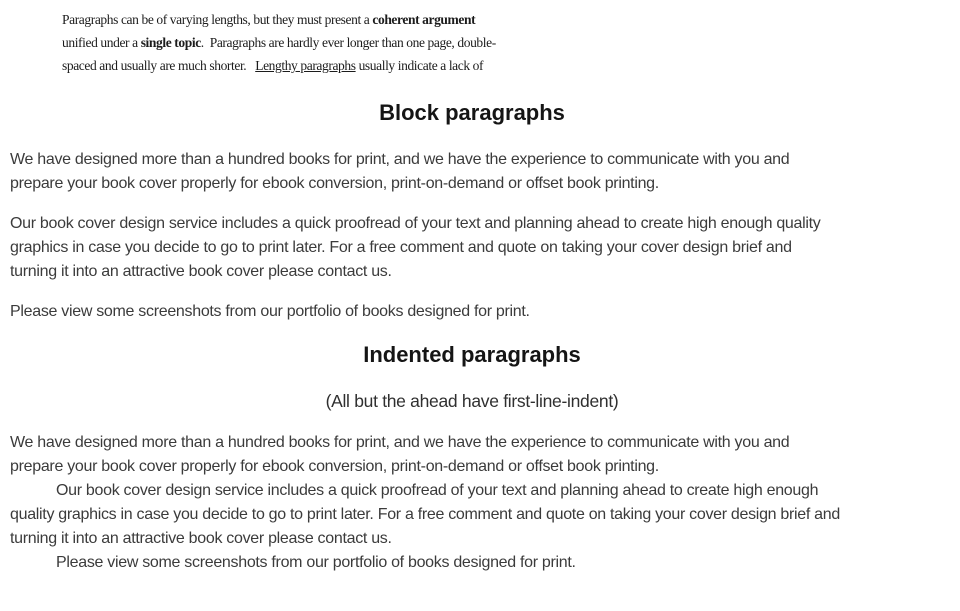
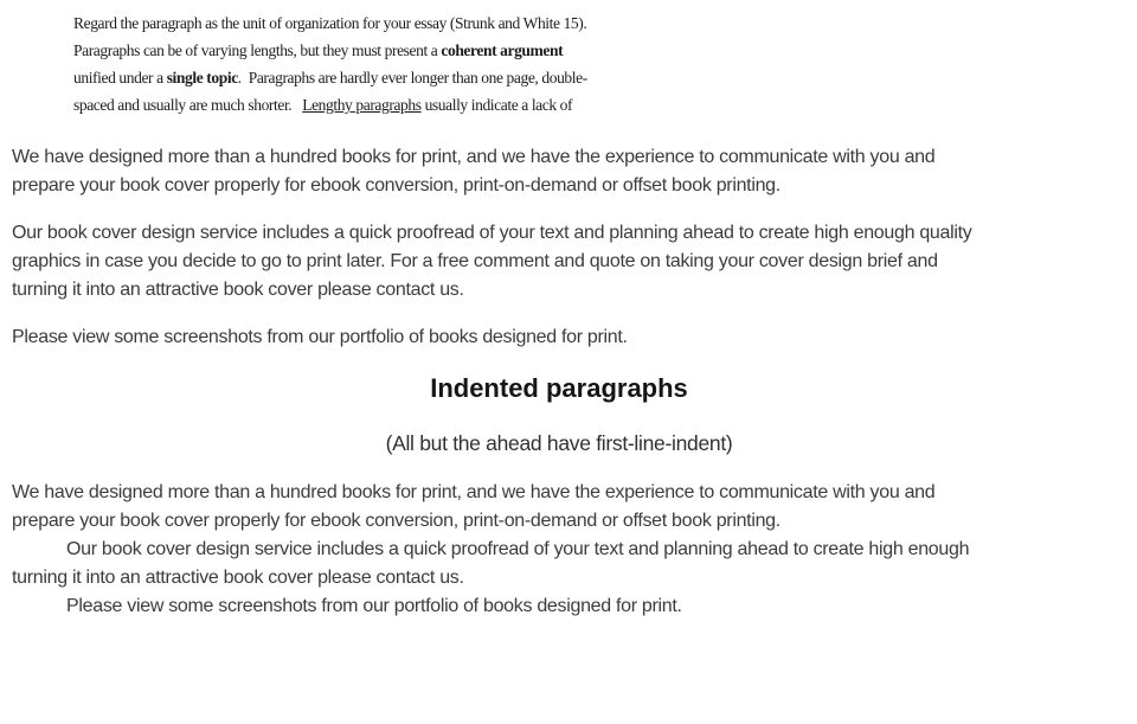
+ Regard the paragraph as the unit of organization for your essay (Strunk and White 15).
  Paragraphs can be of varying lengths, but they must present a coherent argument
  unified under a single topic. Paragraphs are hardly ever longer than one page, double-
  spaced and usually are much shorter. Lengthy paragraphs usually indicate a lack of
- Block paragraphs
  We have designed more than a hundred books for print, and we have the experience to communicate with you and
  prepare your book cover properly for ebook conversion, print-on-demand or offset book printing.
  Our book cover design service includes a quick proofread of your text and planning ahead to create high enough quality
  graphics in case you decide to go to print later. For a free comment and quote on taking your cover design brief and
  turning it into an attractive book cover please contact us.
  Please view some screenshots from our portfolio of books designed for print.
  Indented paragraphs
  (All but the ahead have first-line-indent)
  We have designed more than a hundred books for print, and we have the experience to communicate with you and
  prepare your book cover properly for ebook conversion, print-on-demand or offset book printing.
  Our book cover design service includes a quick proofread of your text and planning ahead to create high enough
- quality graphics in case you decide to go to print later. For a free comment and quote on taking your cover design brief and
  turning it into an attractive book cover please contact us.
  Please view some screenshots from our portfolio of books designed for print.
